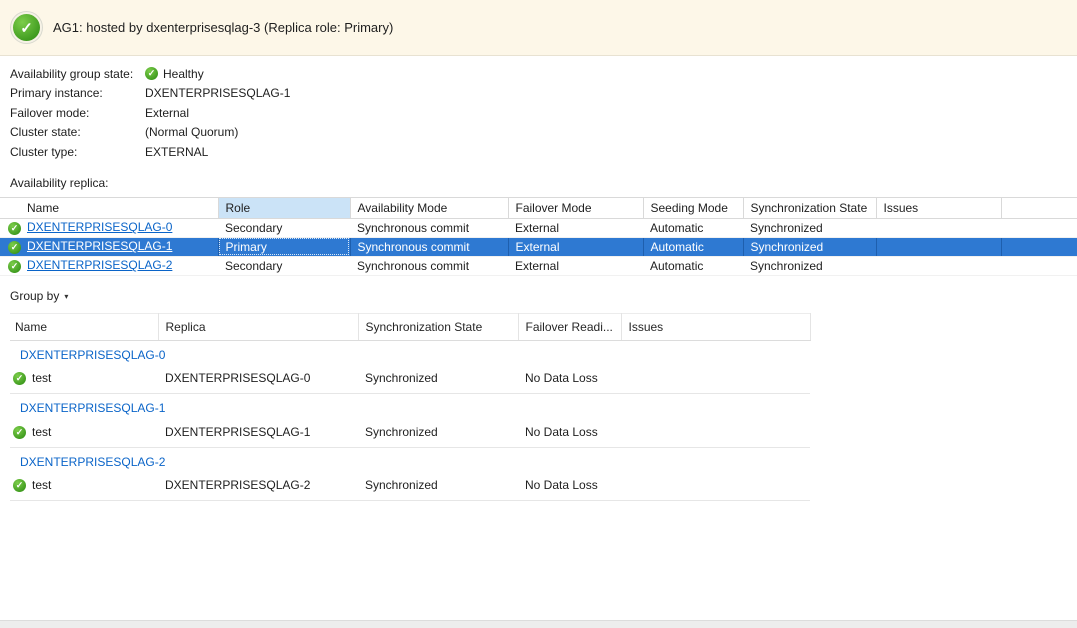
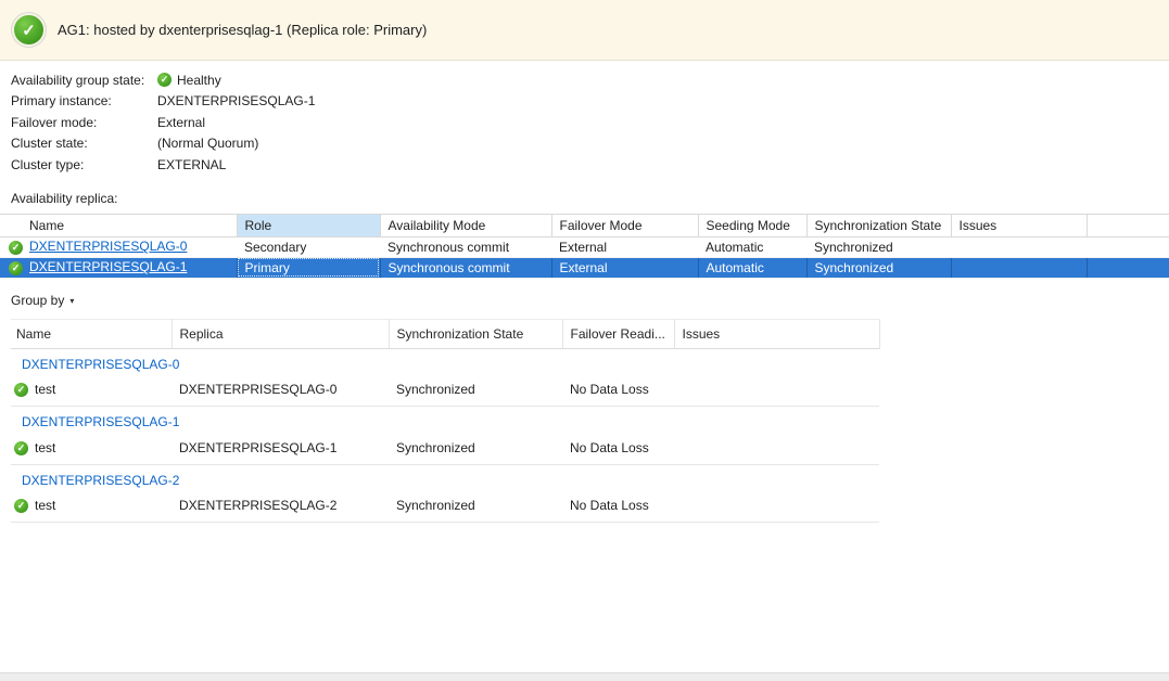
- AG1: hosted by dxenterprisesqlag-3 (Replica role: Primary)
+ AG1: hosted by dxenterprisesqlag-1 (Replica role: Primary)
  Availability group state:
  Healthy
  Primary instance:
  DXENTERPRISESQLAG-1
  Failover mode:
  External
  Cluster state:
  (Normal Quorum)
  Cluster type:
  EXTERNAL
  Availability replica:
  Name	Role	Availability Mode	Failover Mode	Seeding Mode	Synchronization State	Issues
  DXENTERPRISESQLAG-0	Secondary	Synchronous commit	External	Automatic	Synchronized
  DXENTERPRISESQLAG-1	Primary	Synchronous commit	External	Automatic	Synchronized
- DXENTERPRISESQLAG-2	Secondary	Synchronous commit	External	Automatic	Synchronized
  Group by
  ▾
  Name	Replica	Synchronization State	Failover Readi...	Issues
  DXENTERPRISESQLAG-0
  test	DXENTERPRISESQLAG-0	Synchronized	No Data Loss
  DXENTERPRISESQLAG-1
  test	DXENTERPRISESQLAG-1	Synchronized	No Data Loss
  DXENTERPRISESQLAG-2
  test	DXENTERPRISESQLAG-2	Synchronized	No Data Loss
